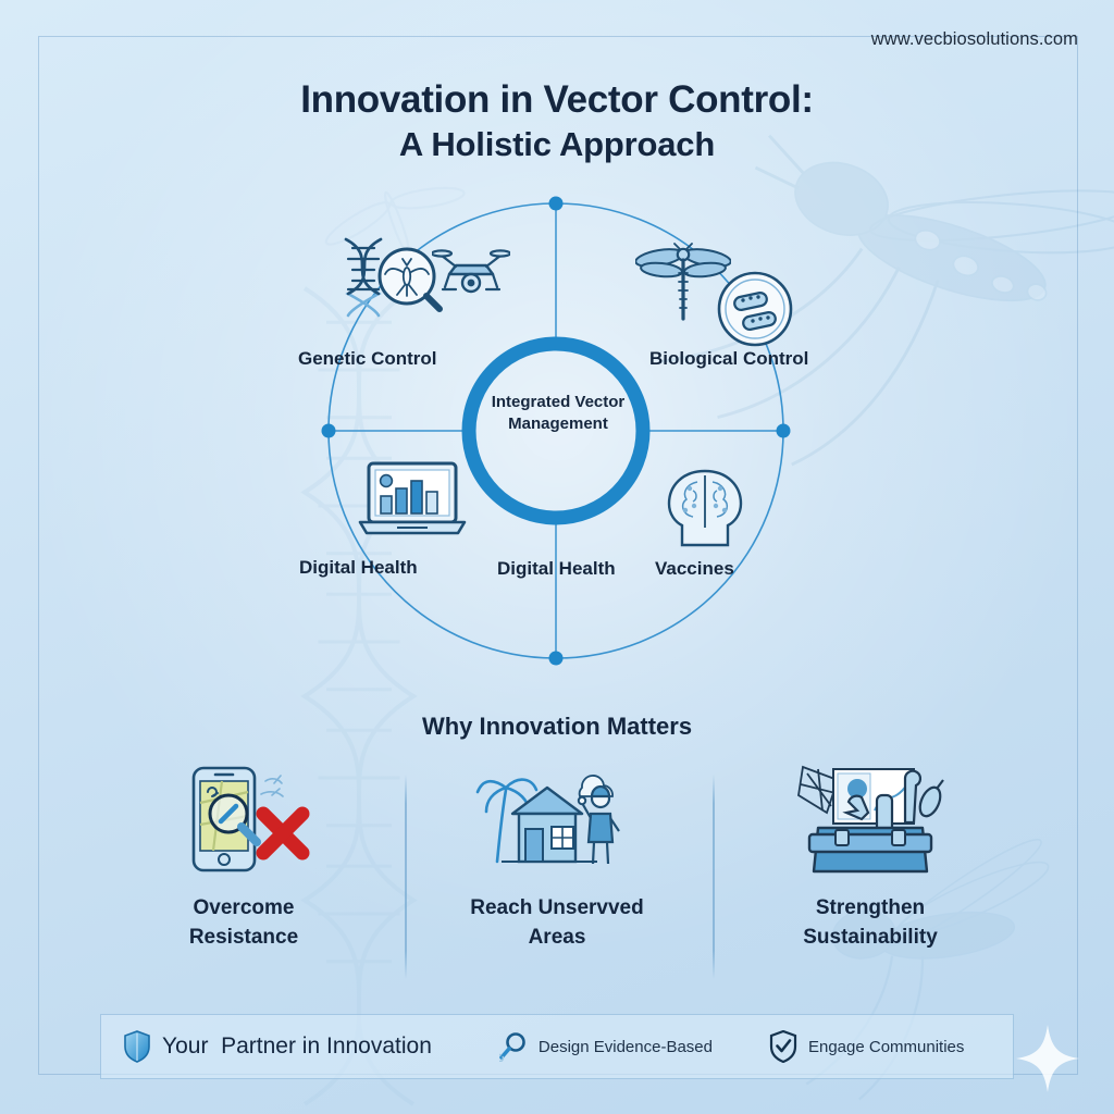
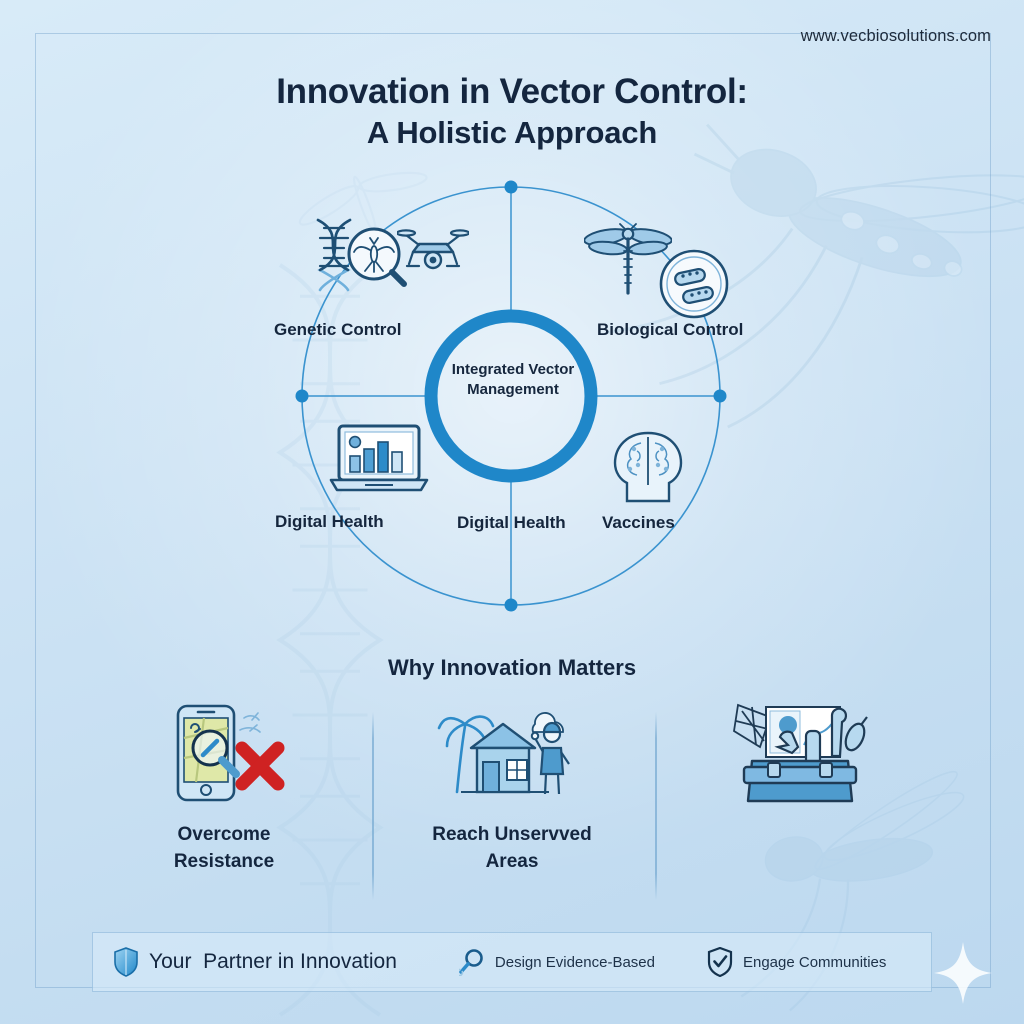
  www.vecbiosolutions.com
  Innovation in Vector Control:
  A Holistic Approach
  Genetic Control
  Biological Control
  Digital Health
  Digital Health
  Vaccines
  Integrated Vector Management
  Why Innovation Matters
  Overcome
  Resistance
  Reach Unservved
  Areas
- Strengthen
- Sustainability
  Your Partner in Innovation
  Design Evidence-Based
  Engage Communities
